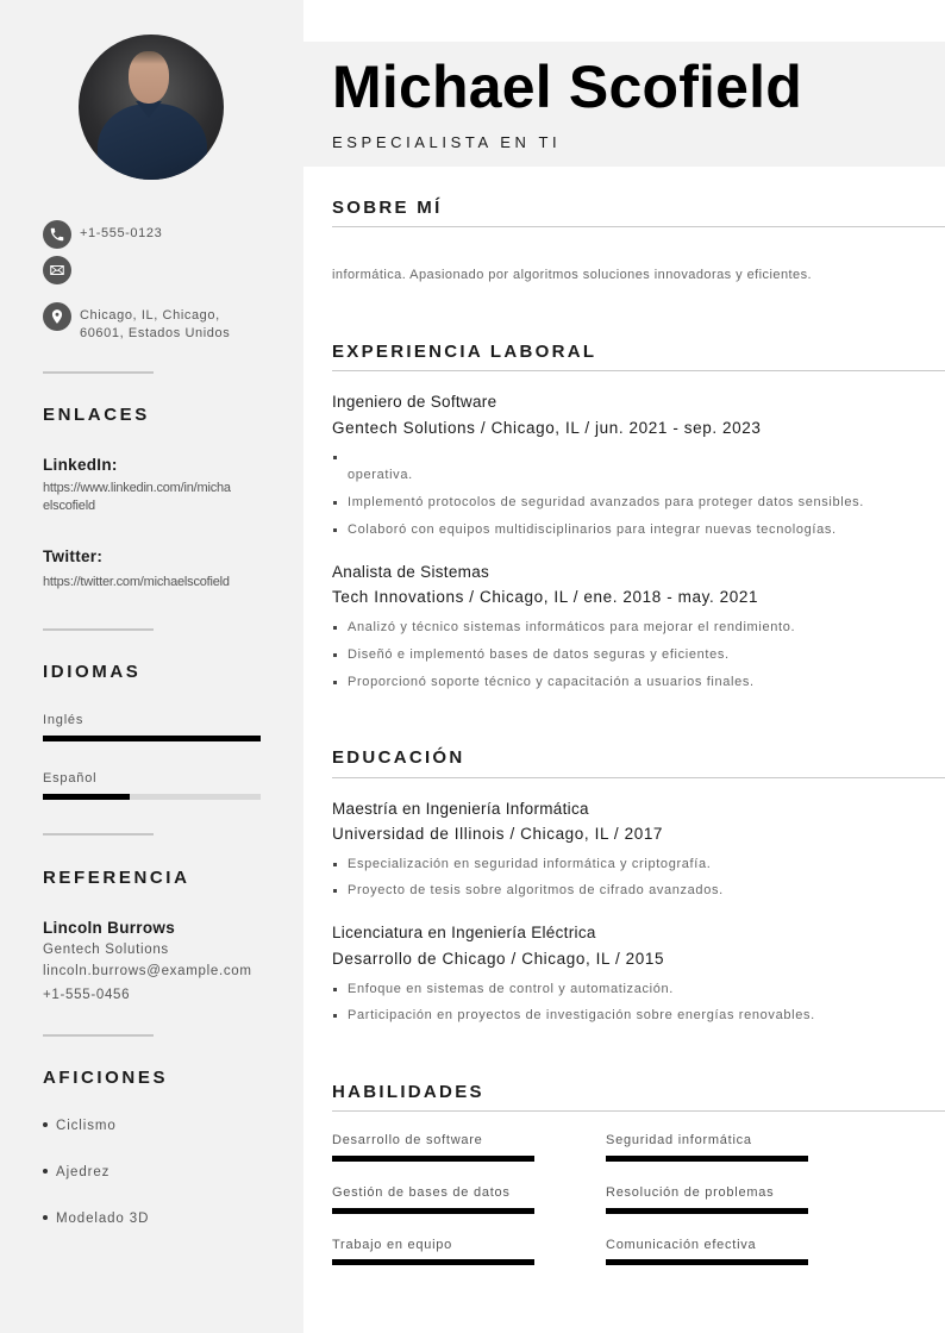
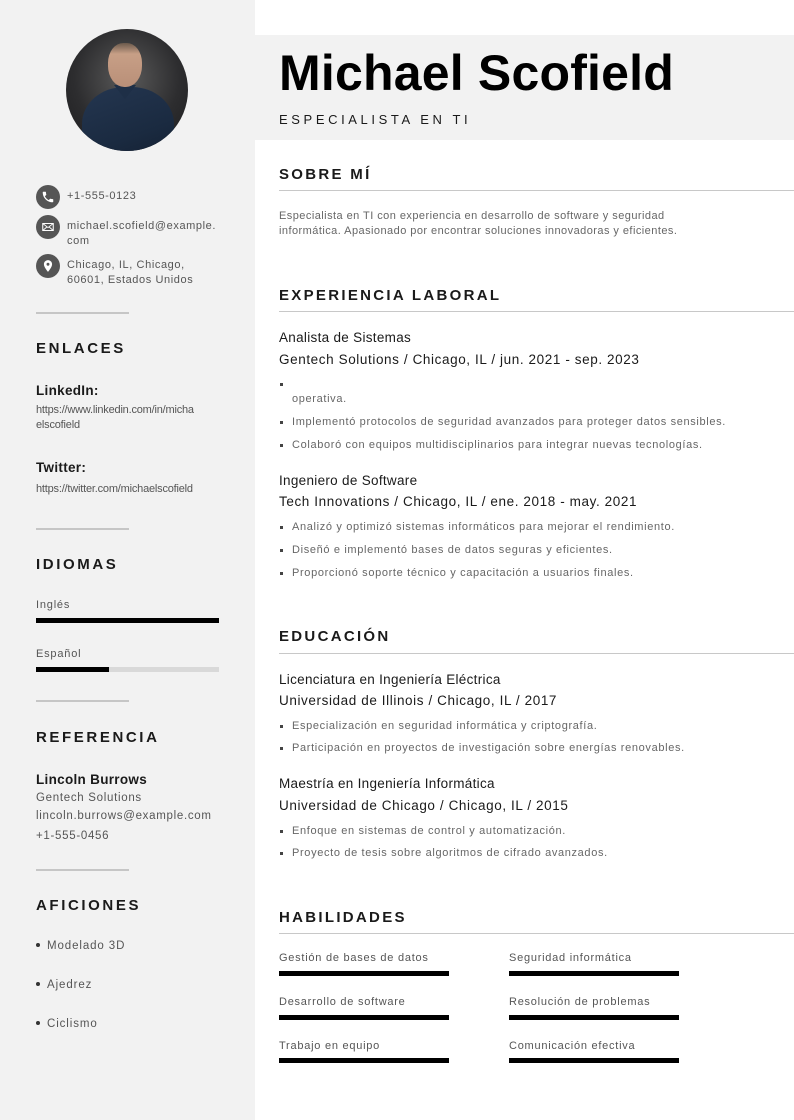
  +1-555-0123
+ michael.scofield@example.
+ com
  Chicago, IL, Chicago,
  60601, Estados Unidos
  ENLACES
  LinkedIn:
  https://www.linkedin.com/in/micha
  elscofield
  Twitter:
  https://twitter.com/michaelscofield
  IDIOMAS
  Inglés
  Español
  REFERENCIA
  Lincoln Burrows
  Gentech Solutions
  lincoln.burrows@example.com
  +1-555-0456
  AFICIONES
- Ciclismo
+ Modelado 3D
  Ajedrez
- Modelado 3D
+ Ciclismo
  Michael Scofield
  ESPECIALISTA EN TI
  SOBRE MÍ
+ Especialista en TI con experiencia en desarrollo de software y seguridad
- informática. Apasionado por algoritmos soluciones innovadoras y eficientes.
+ informática. Apasionado por encontrar soluciones innovadoras y eficientes.
  EXPERIENCIA LABORAL
- Ingeniero de Software
+ Analista de Sistemas
  Gentech Solutions / Chicago, IL / jun. 2021 - sep. 2023
  operativa.
  Implementó protocolos de seguridad avanzados para proteger datos sensibles.
  Colaboró con equipos multidisciplinarios para integrar nuevas tecnologías.
- Analista de Sistemas
+ Ingeniero de Software
  Tech Innovations / Chicago, IL / ene. 2018 - may. 2021
- Analizó y técnico sistemas informáticos para mejorar el rendimiento.
+ Analizó y optimizó sistemas informáticos para mejorar el rendimiento.
  Diseñó e implementó bases de datos seguras y eficientes.
  Proporcionó soporte técnico y capacitación a usuarios finales.
  EDUCACIÓN
- Maestría en Ingeniería Informática
+ Licenciatura en Ingeniería Eléctrica
  Universidad de Illinois / Chicago, IL / 2017
  Especialización en seguridad informática y criptografía.
- Proyecto de tesis sobre algoritmos de cifrado avanzados.
+ Participación en proyectos de investigación sobre energías renovables.
- Licenciatura en Ingeniería Eléctrica
+ Maestría en Ingeniería Informática
- Desarrollo de Chicago / Chicago, IL / 2015
+ Universidad de Chicago / Chicago, IL / 2015
  Enfoque en sistemas de control y automatización.
- Participación en proyectos de investigación sobre energías renovables.
+ Proyecto de tesis sobre algoritmos de cifrado avanzados.
  HABILIDADES
- Desarrollo de software
+ Gestión de bases de datos
  Seguridad informática
- Gestión de bases de datos
+ Desarrollo de software
  Resolución de problemas
  Trabajo en equipo
  Comunicación efectiva
